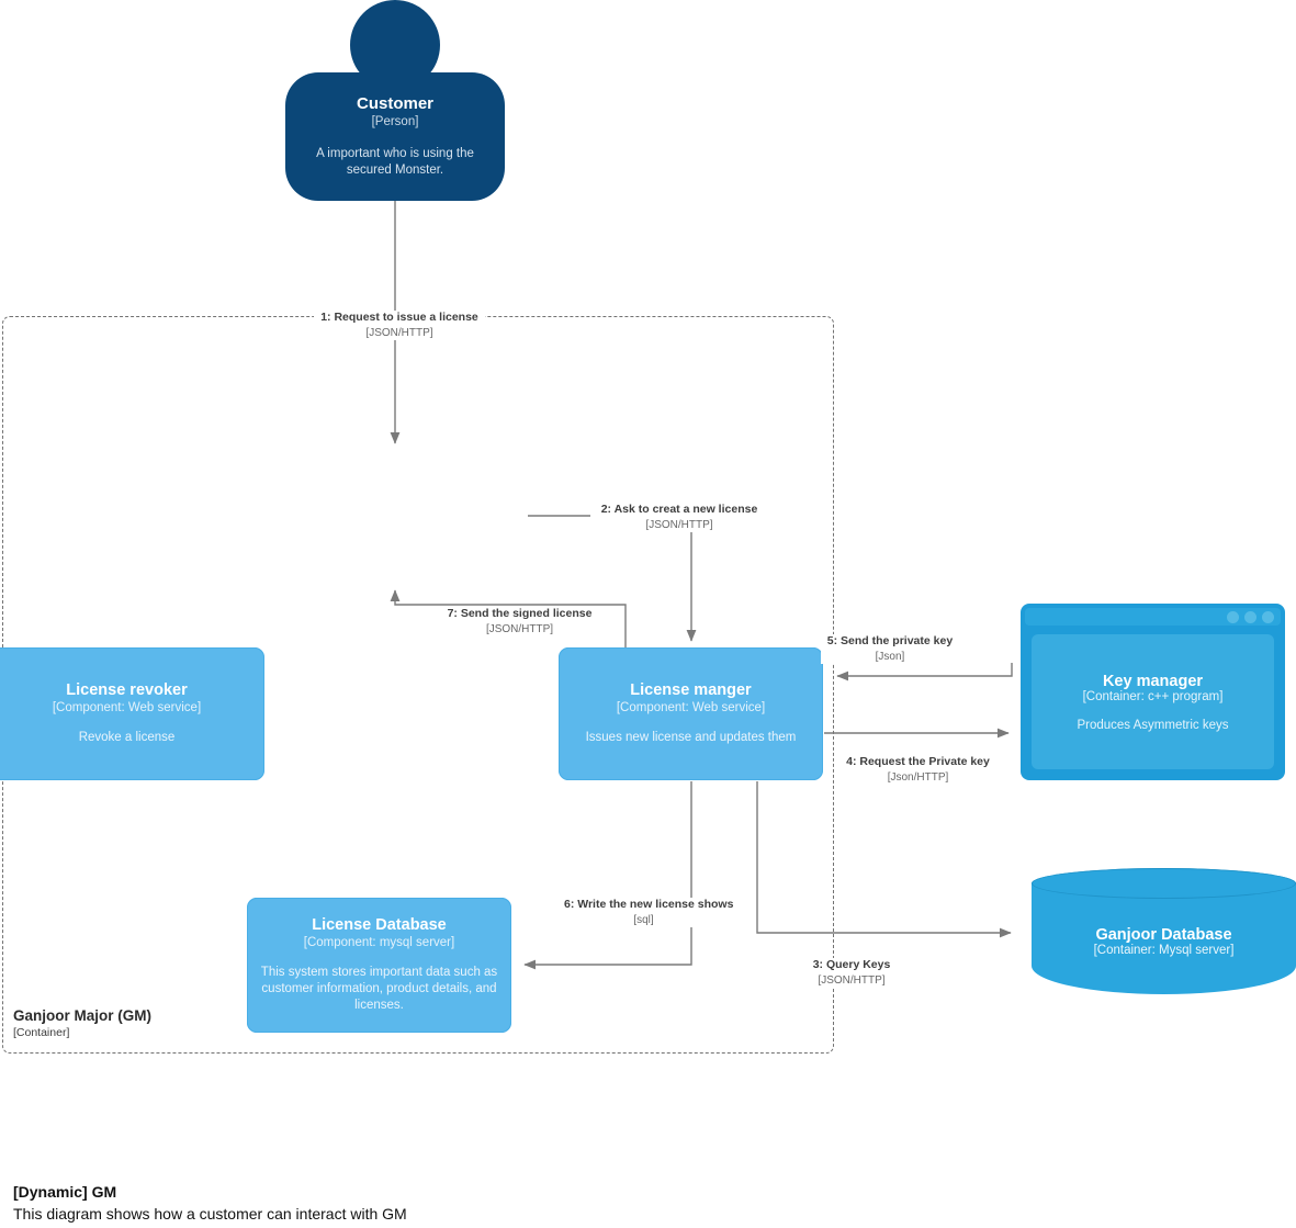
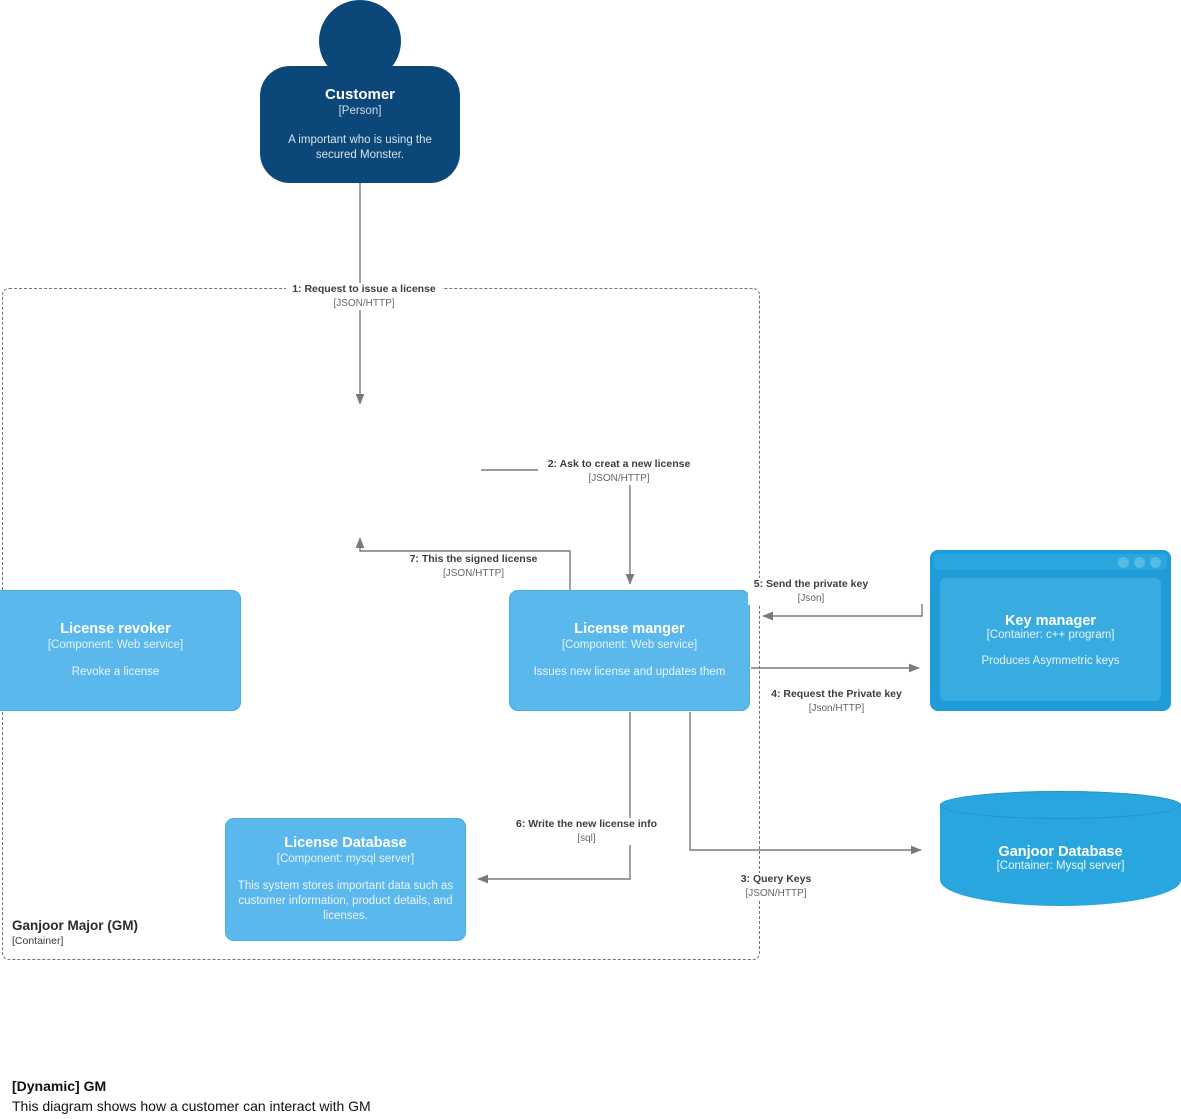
  Ganjoor Major (GM)
  [Container]
  Customer
  [Person]
  A important who is using the secured Monster.
  License revoker
  [Component: Web service]
  Revoke a license
  License manger
  [Component: Web service]
  Issues new license and updates them
  Key manager
  [Container: c++ program]
  Produces Asymmetric keys
  License Database
  [Component: mysql server]
  This system stores important data such as customer information, product details, and licenses.
  Ganjoor Database
  [Container: Mysql server]
  1: Request to issue a license
  [JSON/HTTP]
  2: Ask to creat a new license
  [JSON/HTTP]
  3: Query Keys
  [JSON/HTTP]
  4: Request the Private key
  [Json/HTTP]
  5: Send the private key
  [Json]
- 6: Write the new license shows
+ 6: Write the new license info
  [sql]
- 7: Send the signed license
+ 7: This the signed license
  [JSON/HTTP]
  [Dynamic] GM
  This diagram shows how a customer can interact with GM
